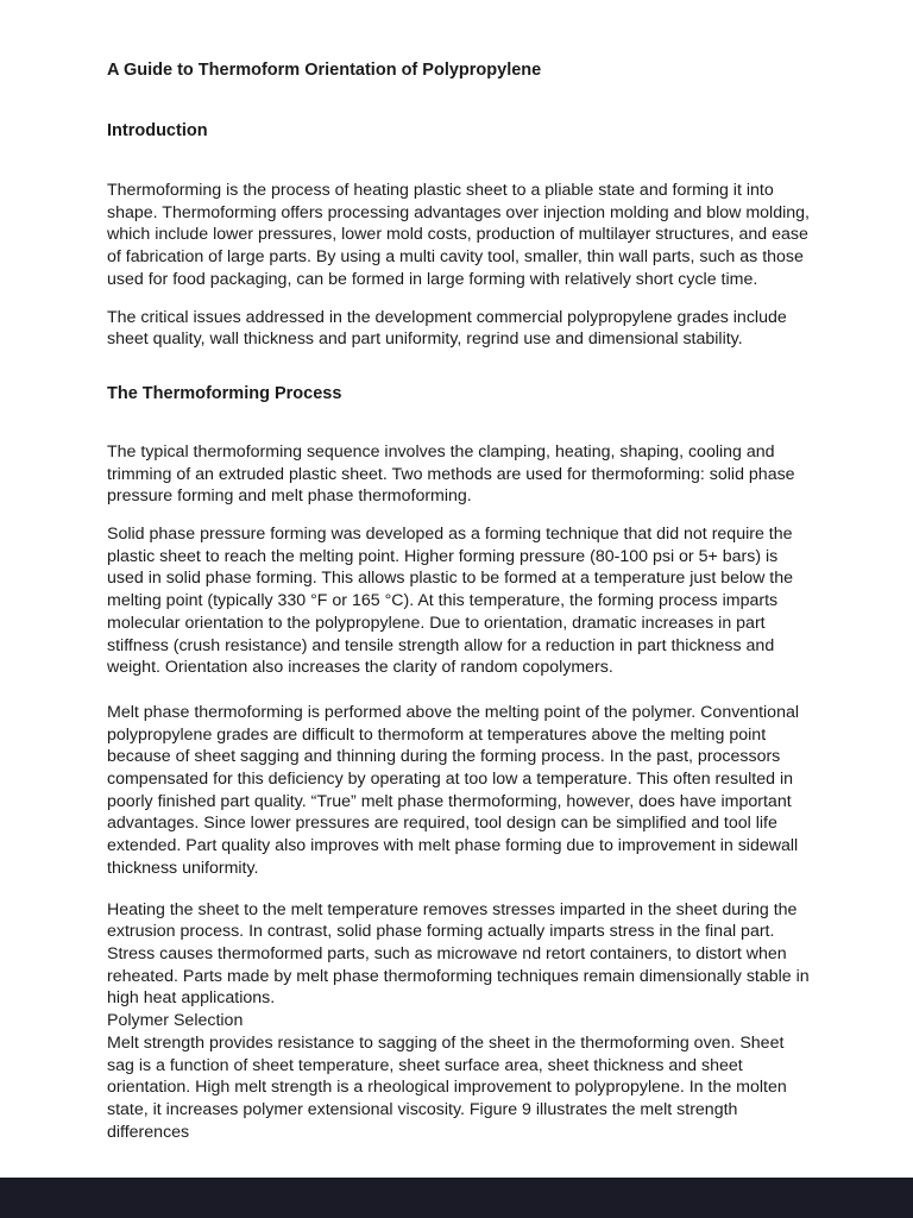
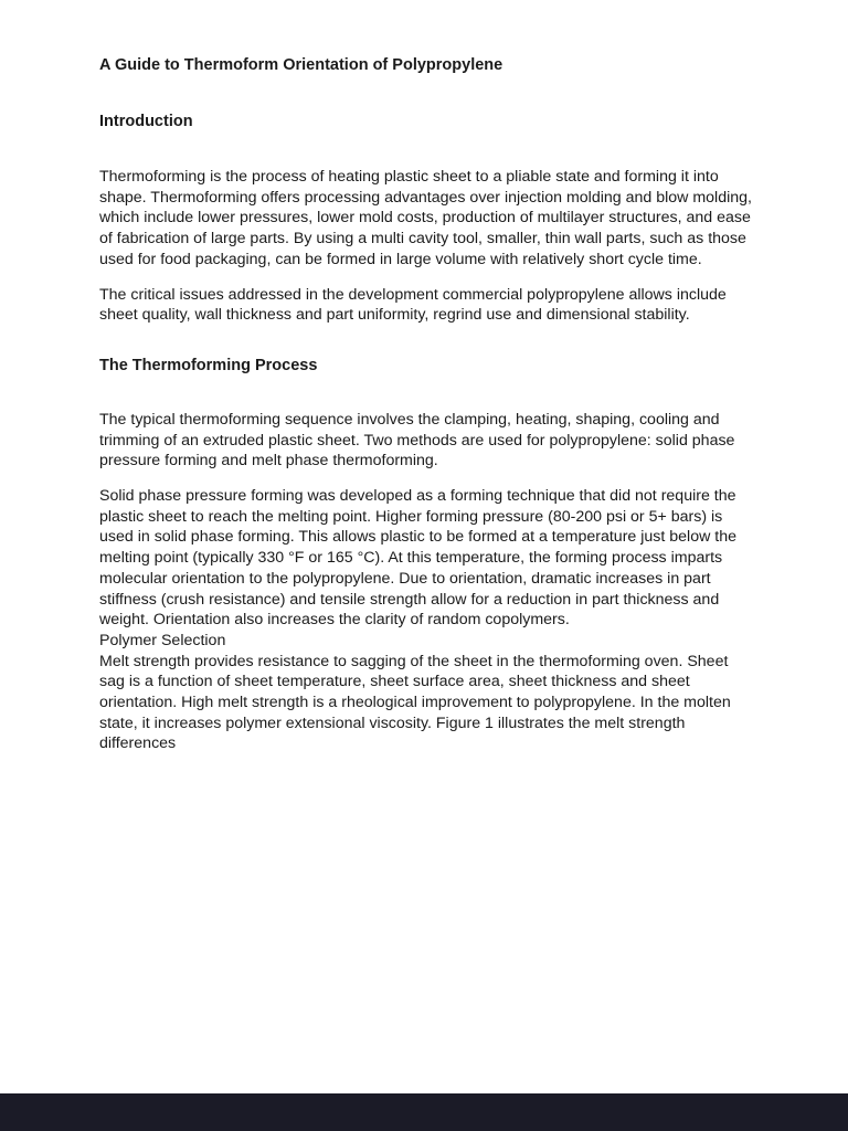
  A Guide to Thermoform Orientation of Polypropylene
  Introduction
- Thermoforming is the process of heating plastic sheet to a pliable state and forming it into shape. Thermoforming offers processing advantages over injection molding and blow molding, which include lower pressures, lower mold costs, production of multilayer structures, and ease of fabrication of large parts. By using a multi cavity tool, smaller, thin wall parts, such as those used for food packaging, can be formed in large forming with relatively short cycle time.
+ Thermoforming is the process of heating plastic sheet to a pliable state and forming it into shape. Thermoforming offers processing advantages over injection molding and blow molding, which include lower pressures, lower mold costs, production of multilayer structures, and ease of fabrication of large parts. By using a multi cavity tool, smaller, thin wall parts, such as those used for food packaging, can be formed in large volume with relatively short cycle time.
- The critical issues addressed in the development commercial polypropylene grades include sheet quality, wall thickness and part uniformity, regrind use and dimensional stability.
+ The critical issues addressed in the development commercial polypropylene allows include sheet quality, wall thickness and part uniformity, regrind use and dimensional stability.
  The Thermoforming Process
- The typical thermoforming sequence involves the clamping, heating, shaping, cooling and trimming of an extruded plastic sheet. Two methods are used for thermoforming: solid phase pressure forming and melt phase thermoforming.
+ The typical thermoforming sequence involves the clamping, heating, shaping, cooling and trimming of an extruded plastic sheet. Two methods are used for polypropylene: solid phase pressure forming and melt phase thermoforming.
- Solid phase pressure forming was developed as a forming technique that did not require the plastic sheet to reach the melting point. Higher forming pressure (80-100 psi or 5+ bars) is used in solid phase forming. This allows plastic to be formed at a temperature just below the melting point (typically 330 °F or 165 °C). At this temperature, the forming process imparts molecular orientation to the polypropylene. Due to orientation, dramatic increases in part stiffness (crush resistance) and tensile strength allow for a reduction in part thickness and weight. Orientation also increases the clarity of random copolymers.
+ Solid phase pressure forming was developed as a forming technique that did not require the plastic sheet to reach the melting point. Higher forming pressure (80-200 psi or 5+ bars) is used in solid phase forming. This allows plastic to be formed at a temperature just below the melting point (typically 330 °F or 165 °C). At this temperature, the forming process imparts molecular orientation to the polypropylene. Due to orientation, dramatic increases in part stiffness (crush resistance) and tensile strength allow for a reduction in part thickness and weight. Orientation also increases the clarity of random copolymers.
- Melt phase thermoforming is performed above the melting point of the polymer. Conventional polypropylene grades are difficult to thermoform at temperatures above the melting point because of sheet sagging and thinning during the forming process. In the past, processors compensated for this deficiency by operating at too low a temperature. This often resulted in poorly finished part quality. “True” melt phase thermoforming, however, does have important advantages. Since lower pressures are required, tool design can be simplified and tool life extended. Part quality also improves with melt phase forming due to improvement in sidewall thickness uniformity.
- Heating the sheet to the melt temperature removes stresses imparted in the sheet during the extrusion process. In contrast, solid phase forming actually imparts stress in the final part. Stress causes thermoformed parts, such as microwave nd retort containers, to distort when reheated. Parts made by melt phase thermoforming techniques remain dimensionally stable in high heat applications.
  Polymer Selection
- Melt strength provides resistance to sagging of the sheet in the thermoforming oven. Sheet sag is a function of sheet temperature, sheet surface area, sheet thickness and sheet orientation. High melt strength is a rheological improvement to polypropylene. In the molten state, it increases polymer extensional viscosity. Figure 9 illustrates the melt strength differences
+ Melt strength provides resistance to sagging of the sheet in the thermoforming oven. Sheet sag is a function of sheet temperature, sheet surface area, sheet thickness and sheet orientation. High melt strength is a rheological improvement to polypropylene. In the molten state, it increases polymer extensional viscosity. Figure 1 illustrates the melt strength differences
